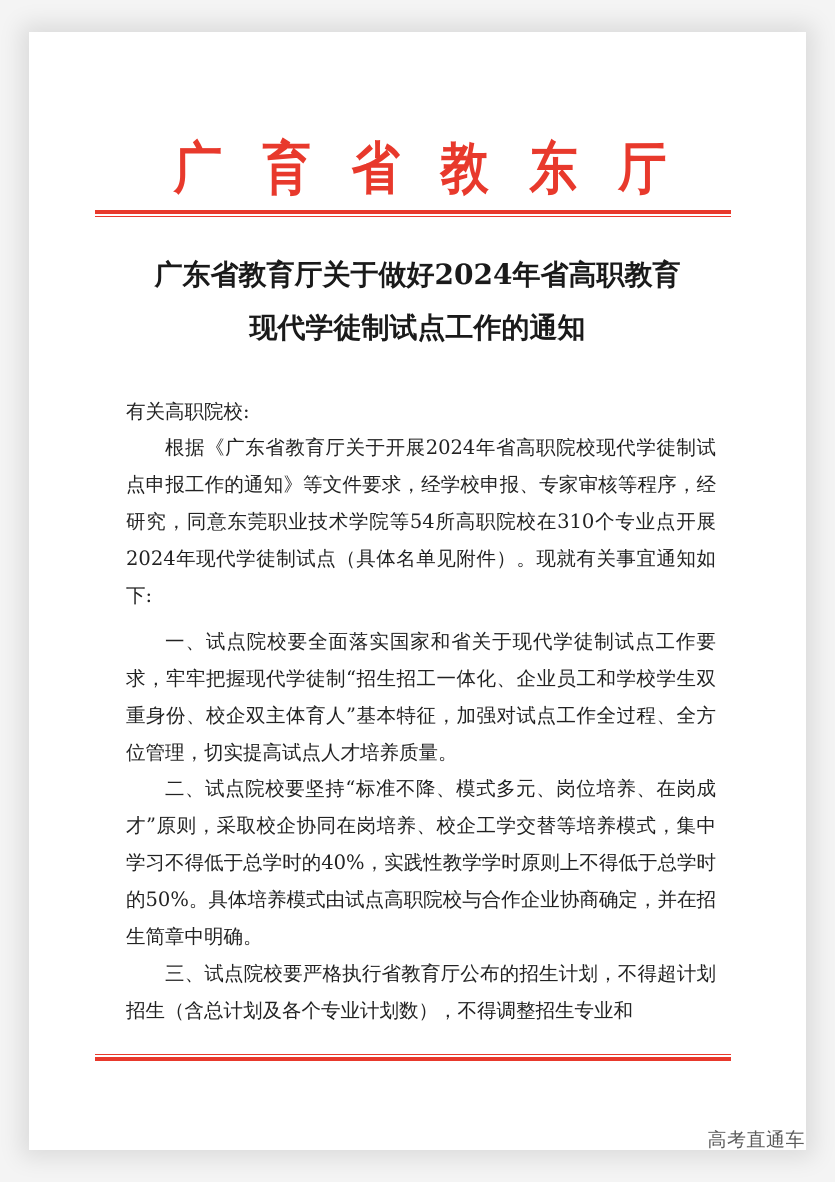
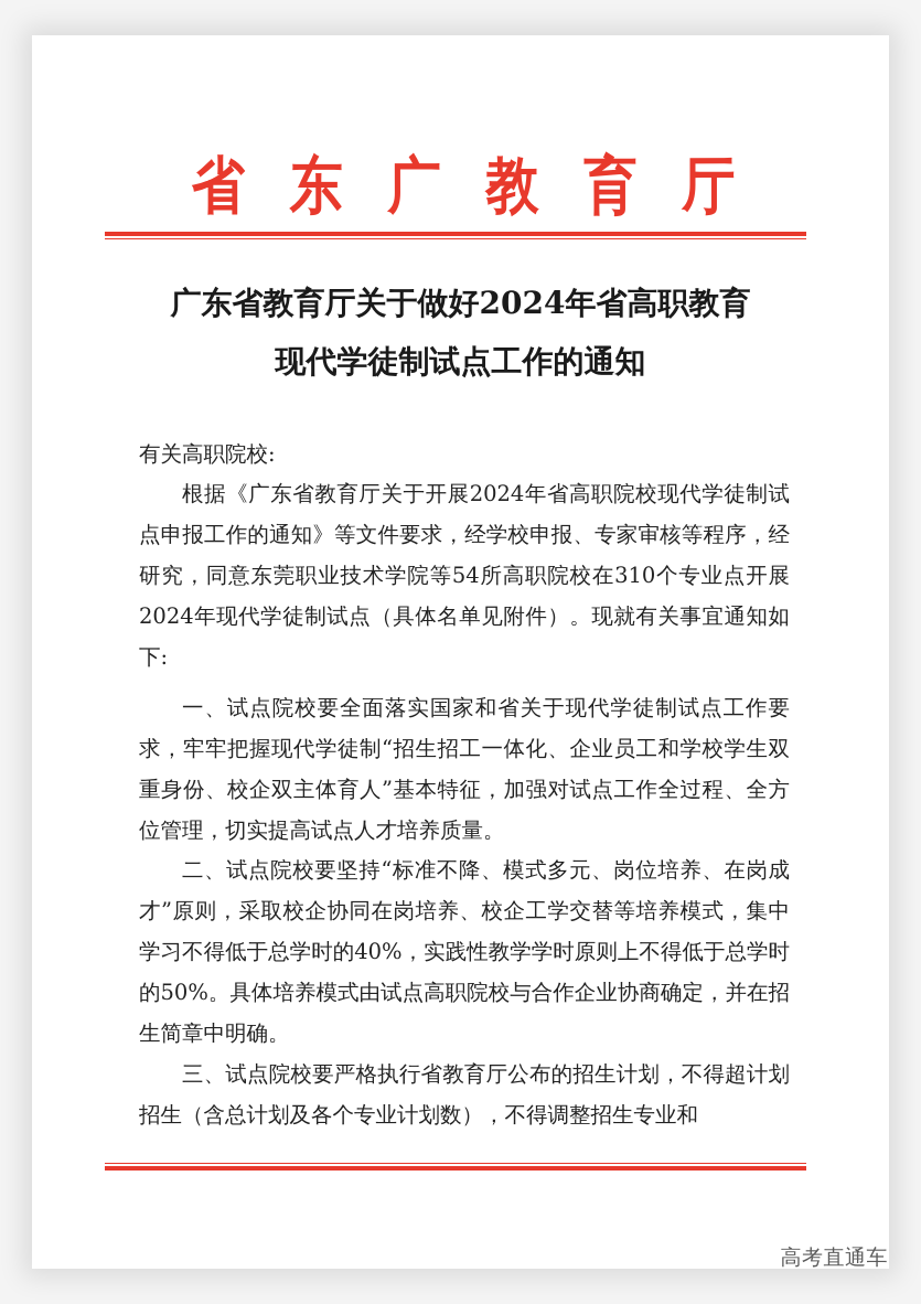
- 广
+ 省
- 育
+ 东
- 省
+ 广
  教
- 东
+ 育
  厅
  广东省教育厅关于做好2024年省高职教育
  现代学徒制试点工作的通知
  有关高职院校:
  根据《广东省教育厅关于开展2024年省高职院校现代学徒制试点申报工作的通知》等文件要求，经学校申报、专家审核等程序，经研究，同意东莞职业技术学院等54所高职院校在310个专业点开展2024年现代学徒制试点（具体名单见附件）。现就有关事宜通知如下:
  一、试点院校要全面落实国家和省关于现代学徒制试点工作要求，牢牢把握现代学徒制“招生招工一体化、企业员工和学校学生双重身份、校企双主体育人”基本特征，加强对试点工作全过程、全方位管理，切实提高试点人才培养质量。
  二、试点院校要坚持“标准不降、模式多元、岗位培养、在岗成才”原则，采取校企协同在岗培养、校企工学交替等培养模式，集中学习不得低于总学时的40%，实践性教学学时原则上不得低于总学时的50%。具体培养模式由试点高职院校与合作企业协商确定，并在招生简章中明确。
  三、试点院校要严格执行省教育厅公布的招生计划，不得超计划招生（含总计划及各个专业计划数），不得调整招生专业和
  高考直通车
